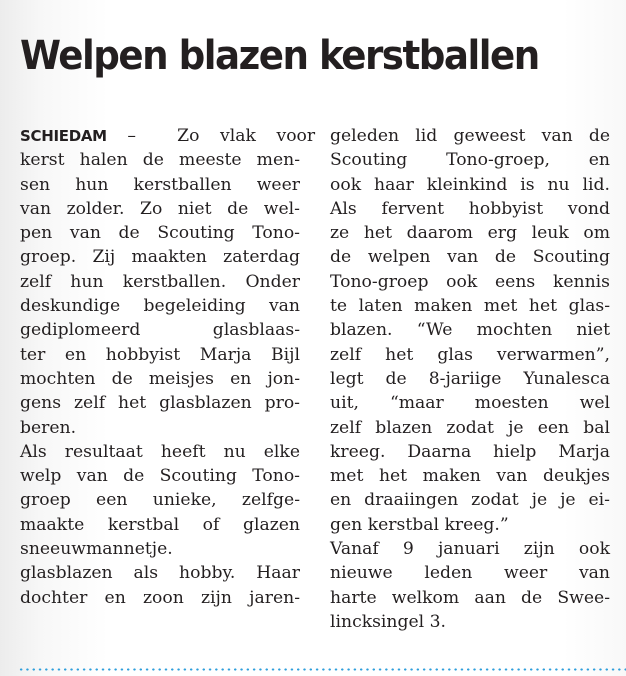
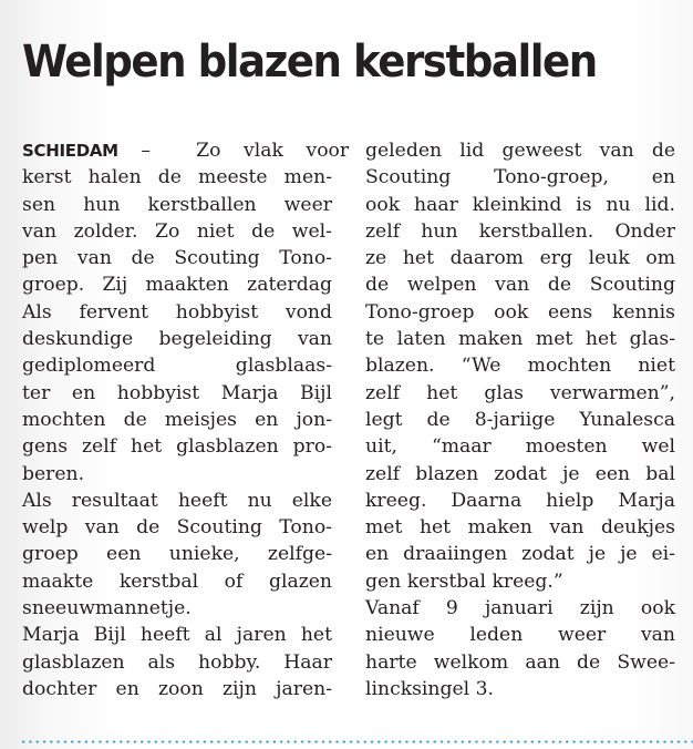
  Welpen blazen kerstballen
  SCHIEDAM – Zo vlak voor
  kerst halen de meeste men-
  sen hun kerstballen weer
  van zolder. Zo niet de wel-
  pen van de Scouting Tono-
  groep. Zij maakten zaterdag
- zelf hun kerstballen. Onder
+ Als fervent hobbyist vond
  deskundige begeleiding van
  gediplomeerd glasblaas-
  ter en hobbyist Marja Bijl
  mochten de meisjes en jon-
  gens zelf het glasblazen pro-
  beren.
  Als resultaat heeft nu elke
  welp van de Scouting Tono-
  groep een unieke, zelfge-
  maakte kerstbal of glazen
  sneeuwmannetje.
+ Marja Bijl heeft al jaren het
  glasblazen als hobby. Haar
  dochter en zoon zijn jaren-
  geleden lid geweest van de
  Scouting Tono-groep, en
  ook haar kleinkind is nu lid.
- Als fervent hobbyist vond
+ zelf hun kerstballen. Onder
  ze het daarom erg leuk om
  de welpen van de Scouting
  Tono-groep ook eens kennis
  te laten maken met het glas-
  blazen. “We mochten niet
  zelf het glas verwarmen”,
  legt de 8-jariige Yunalesca
  uit, “maar moesten wel
  zelf blazen zodat je een bal
  kreeg. Daarna hielp Marja
  met het maken van deukjes
  en draaiingen zodat je je ei-
  gen kerstbal kreeg.”
  Vanaf 9 januari zijn ook
  nieuwe leden weer van
  harte welkom aan de Swee-
  lincksingel 3.
